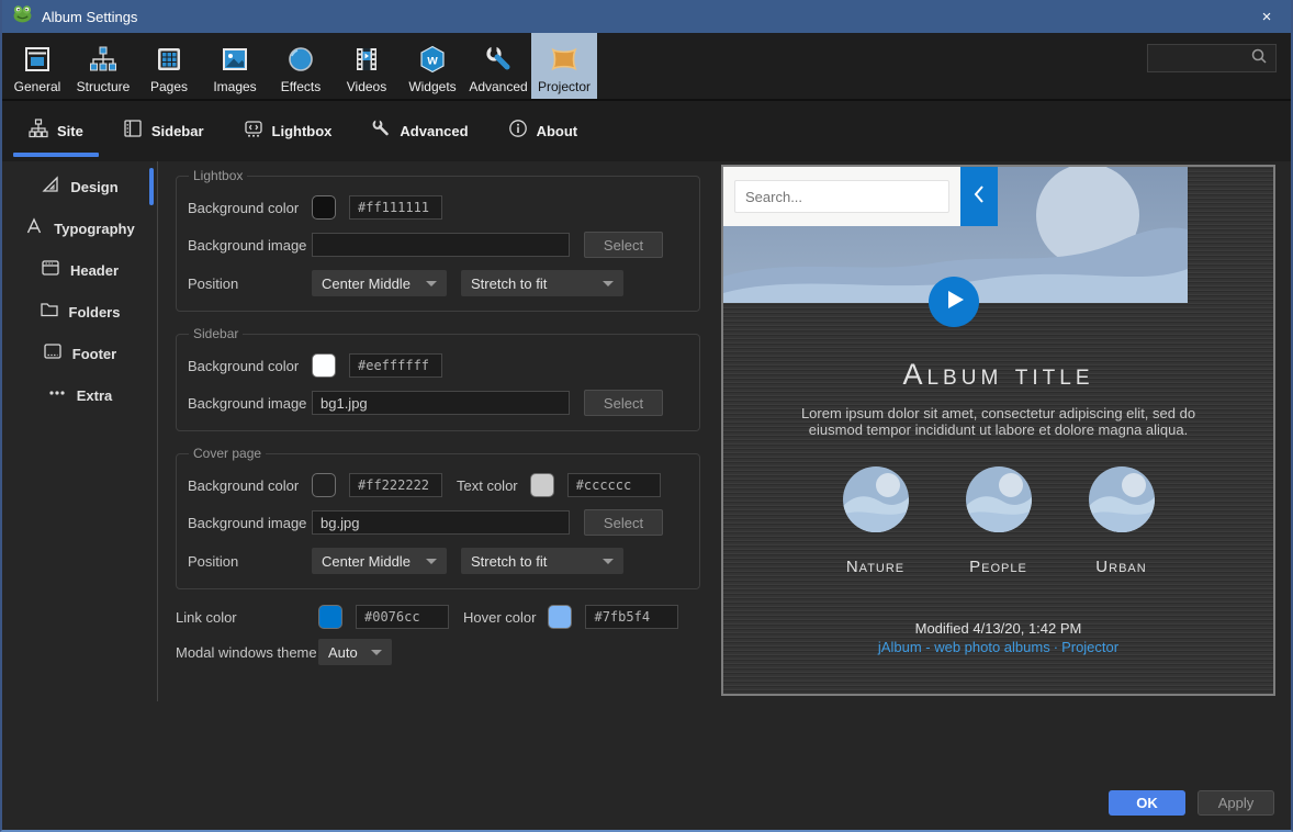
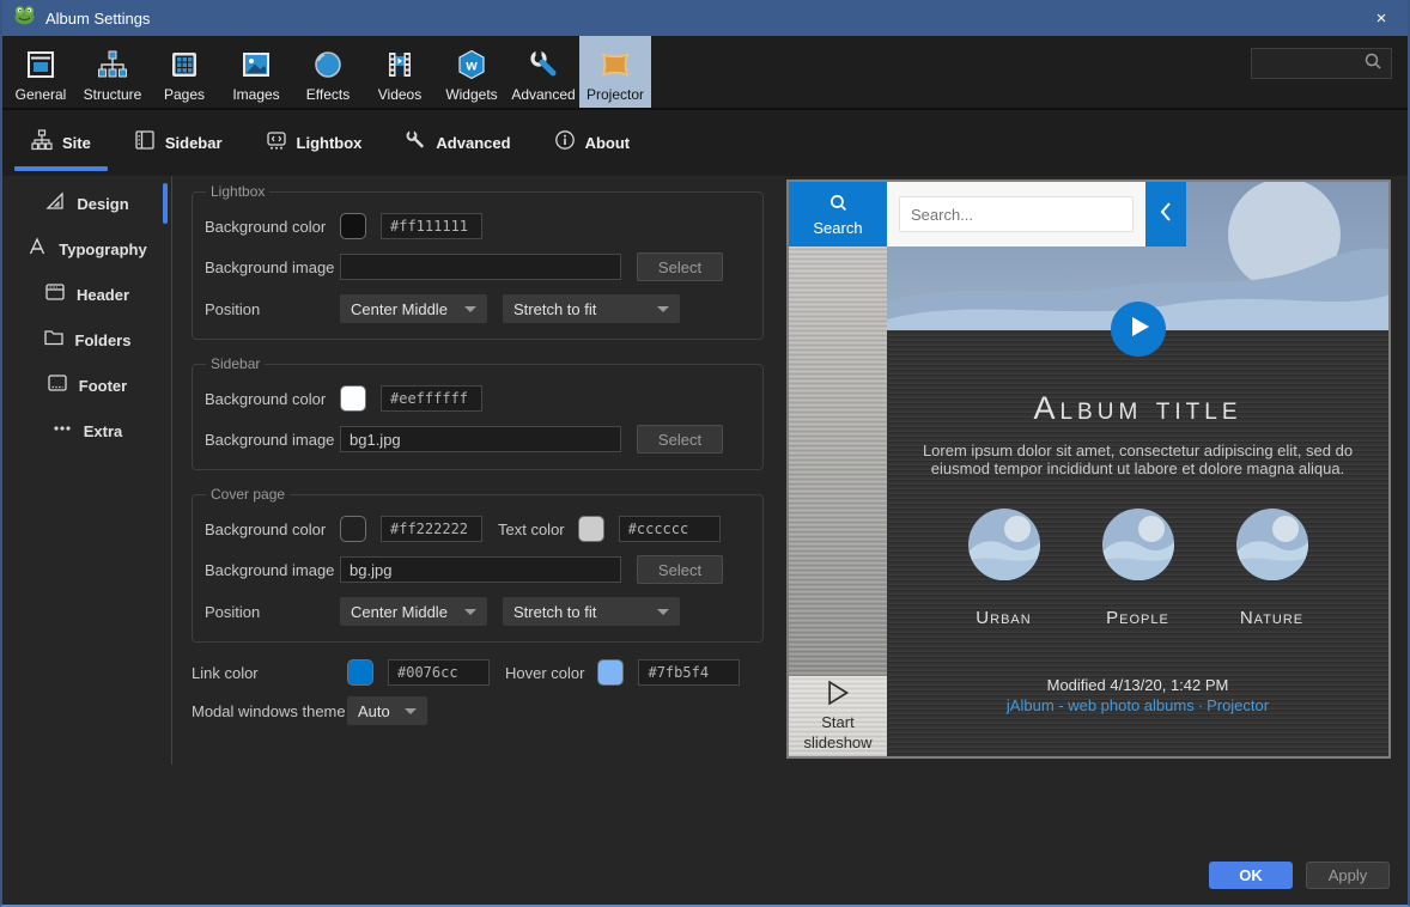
  Album Settings
  ×
  General
  Structure
  Pages
  Images
  Effects
  Videos
  w
  Widgets
  Advanced
  Projector
  Site
  Sidebar
  Lightbox
  Advanced
  About
  Design
  Typography
  Header
  Folders
  Footer
  Extra
  Lightbox
  Background color
  #ff111111
  Background image
  Select
  Position
  Center Middle
  Stretch to fit
  Sidebar
  Background color
  #eeffffff
  Background image
  bg1.jpg
  Select
  Cover page
  Background color
  #ff222222
  Text color
  #cccccc
  Background image
  bg.jpg
  Select
  Position
  Center Middle
  Stretch to fit
  Link color
  #0076cc
  Hover color
  #7fb5f4
  Modal windows theme
  Auto
+ Search
+ Start
+ slideshow
  Search...
  Album title
  Lorem ipsum dolor sit amet, consectetur adipiscing elit, sed do eiusmod tempor incididunt ut labore et dolore magna aliqua.
- Nature
+ Urban
  People
- Urban
+ Nature
  Modified 4/13/20, 1:42 PM
  jAlbum - web photo albums · Projector
  OK
  Apply
